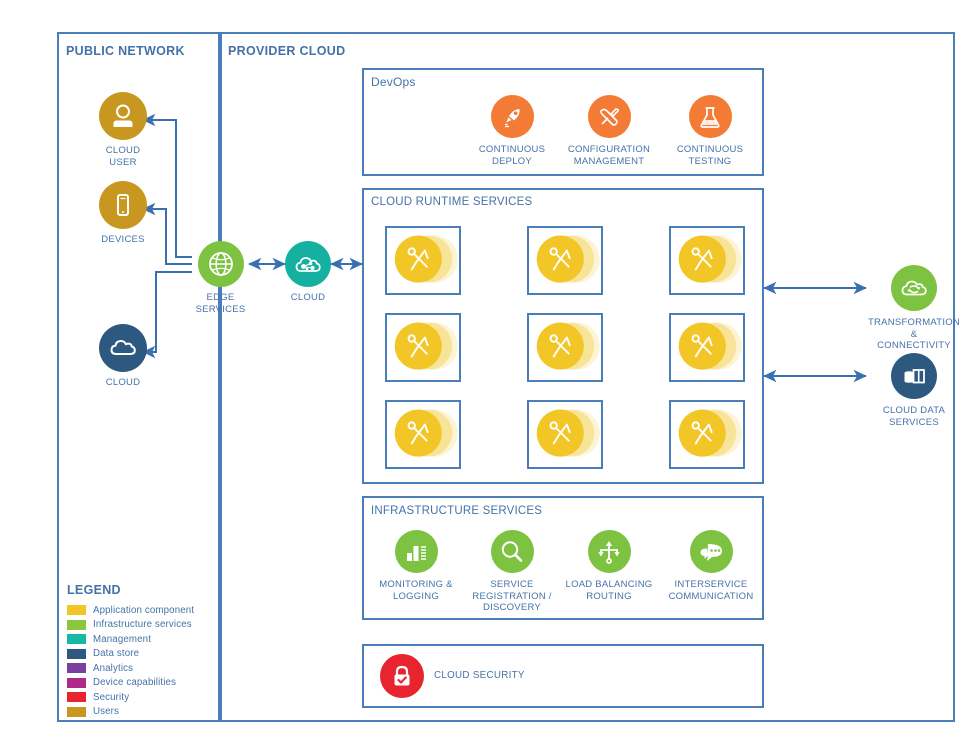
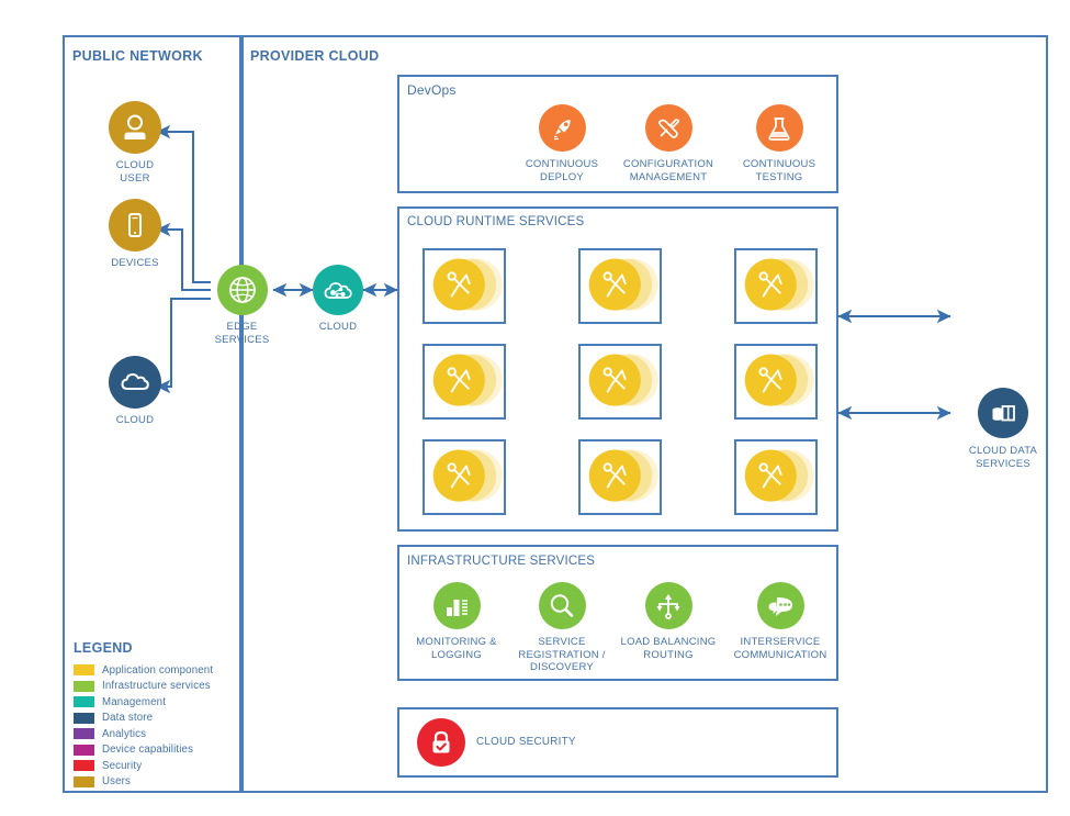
  PUBLIC NETWORK
  PROVIDER CLOUD
  CLOUD
  USER
  DEVICES
  CLOUD
  EDGE
  SERVICES
  CLOUD
  DevOps
  CONTINUOUS
  DEPLOY
  CONFIGURATION
  MANAGEMENT
  CONTINUOUS
  TESTING
  CLOUD RUNTIME SERVICES
  INFRASTRUCTURE SERVICES
  MONITORING &
  LOGGING
  SERVICE
  REGISTRATION /
  DISCOVERY
  LOAD BALANCING
  ROUTING
  INTERSERVICE
  COMMUNICATION
  CLOUD SECURITY
- TRANSFORMATION &
- CONNECTIVITY
  CLOUD DATA
  SERVICES
  LEGEND
  Application component
  Infrastructure services
  Management
  Data store
  Analytics
  Device capabilities
  Security
  Users
